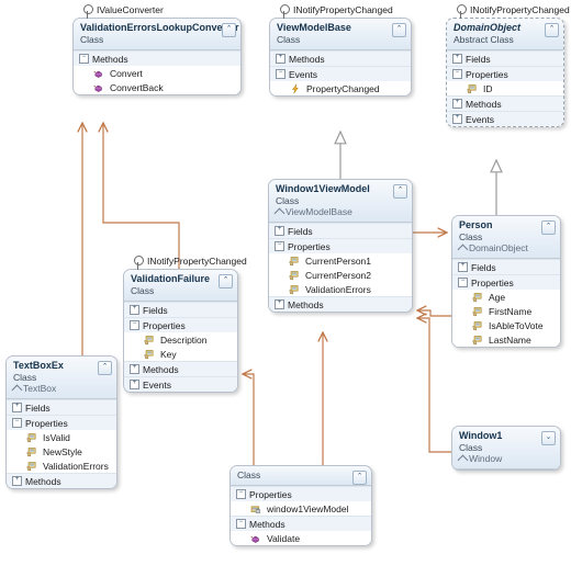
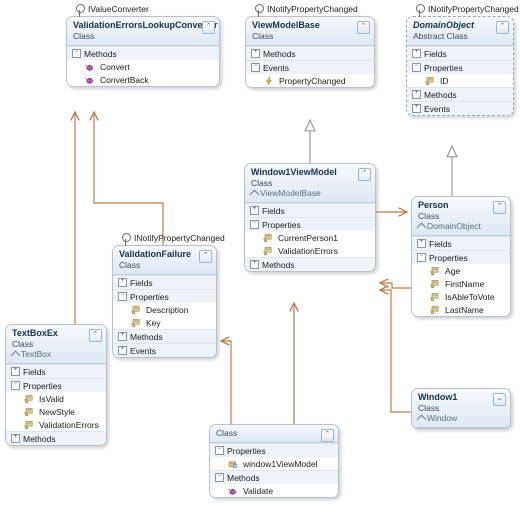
  IValueConverter
  INotifyPropertyChanged
  INotifyPropertyChanged
  INotifyPropertyChanged
  ValidationErrorsLookupConver
  Class
  Methods
  Convert
  ConvertBack
  ViewModelBase
  Class
  Methods
  Events
  PropertyChanged
  DomainObject
  Abstract Class
  Fields
  Properties
  ID
  Methods
  Events
  Window1ViewModel
  Class
  ViewModelBase
  Fields
  Properties
  CurrentPerson1
- CurrentPerson2
  ValidationErrors
  Methods
  Person
  Class
  DomainObject
  Fields
  Properties
  Age
  FirstName
  IsAbleToVote
  LastName
  ValidationFailure
  Class
  Fields
  Properties
  Description
  Key
  Methods
  Events
  TextBoxEx
  Class
  TextBox
  Fields
  Properties
  IsValid
  NewStyle
  ValidationErrors
  Methods
  Window1
  Class
  Window
  Class
  Properties
  window1ViewModel
  Methods
  Validate
